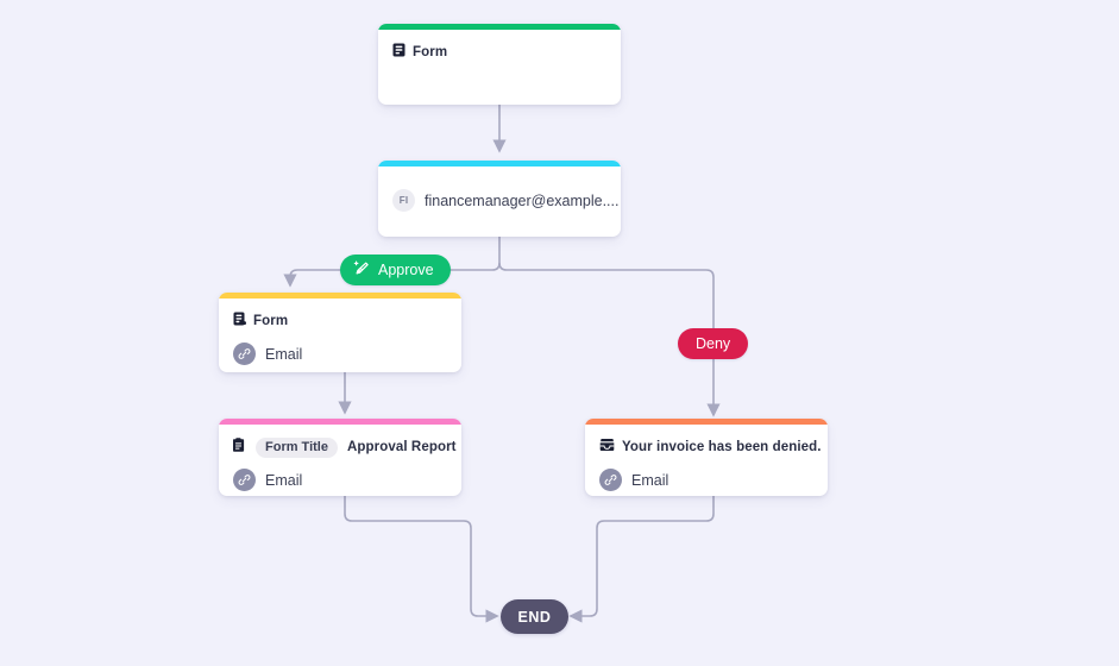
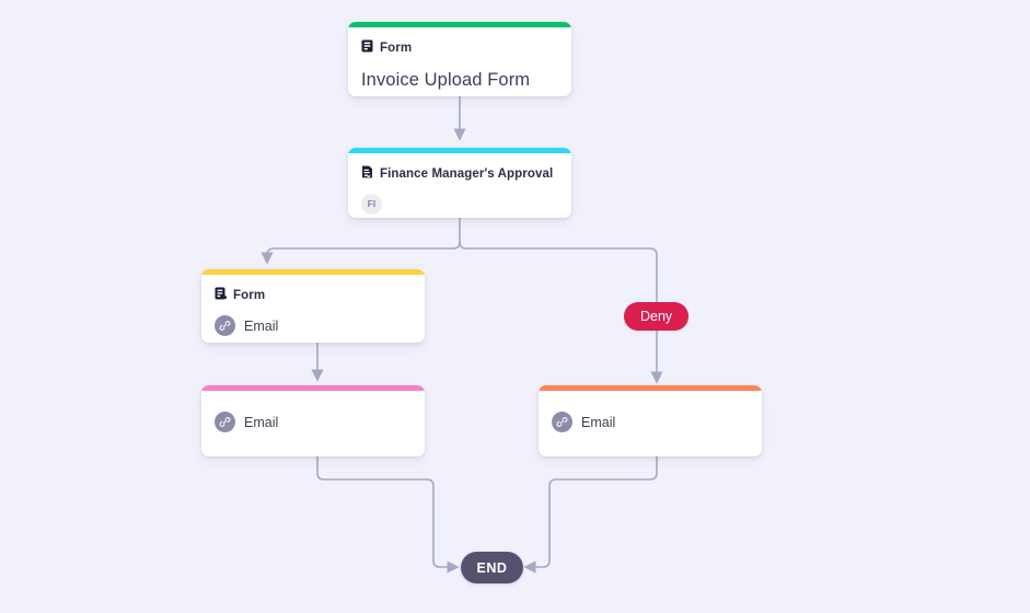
  Form
+ Invoice Upload Form
+ Finance Manager's Approval
  FI
- financemanager@example....
- Approve
  Deny
  Form
  Email
- Form Title
- Approval Report
  Email
- Your invoice has been denied.
  Email
  END
